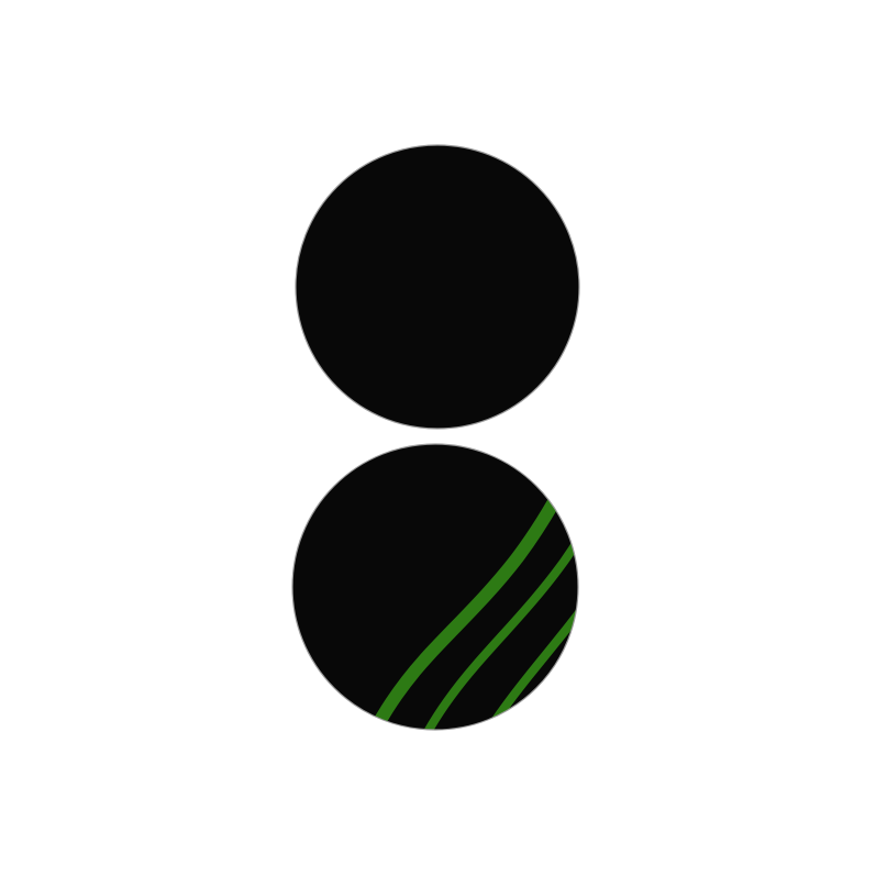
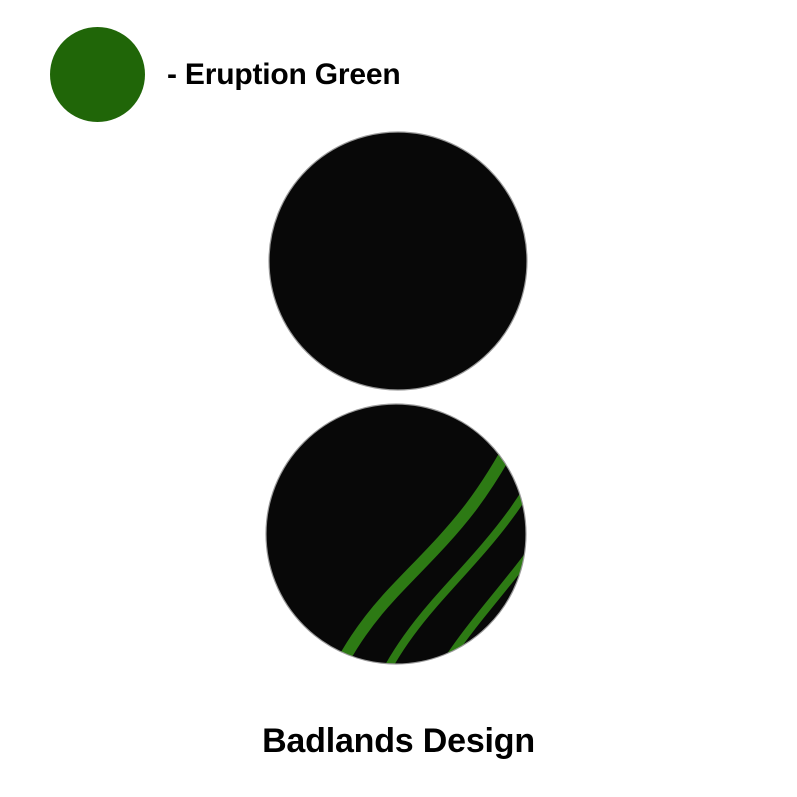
+ - Eruption Green
+ Badlands Design
